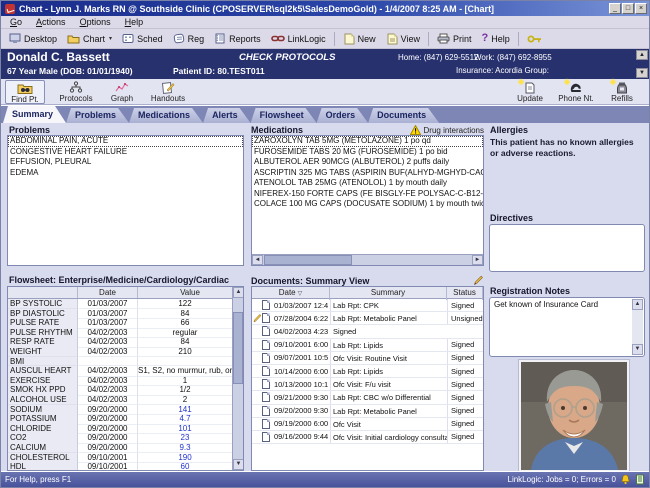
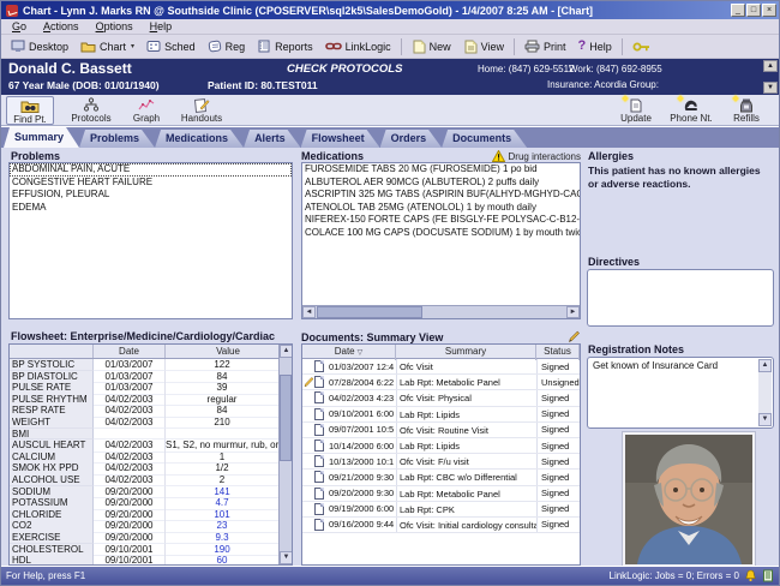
  Chart - Lynn J. Marks RN @ Southside Clinic (CPOSERVER\sql2k5\SalesDemoGold) - 1/4/2007 8:25 AM - [Chart]
  Go
  Actions
  Options
  Help
  Desktop
  Chart
  Sched
  Reg
  Reports
  LinkLogic
  New
  View
  Print
  ?
  Help
  Donald C. Bassett
  CHECK PROTOCOLS
  Home: (847) 629-5512
  Work: (847) 692-8955
  67 Year Male (DOB: 01/01/1940)
  Patient ID: 80.TEST011
  Insurance: Acordia Group:
  Find Pt.
  Protocols
  Graph
  Handouts
  Update
  Phone Nt.
  Refills
  Summary
  Problems
  Medications
  Alerts
  Flowsheet
  Orders
  Documents
  Problems
  ABDOMINAL PAIN, ACUTE
  CONGESTIVE HEART FAILURE
  EFFUSION, PLEURAL
  EDEMA
  Medications
  Drug interactions
- ZAROXOLYN TAB 5MG (METOLAZONE) 1 po qd
  FUROSEMIDE TABS 20 MG (FUROSEMIDE) 1 po bid
  ALBUTEROL AER 90MCG (ALBUTEROL) 2 puffs daily
  ASCRIPTIN 325 MG TABS (ASPIRIN BUF(ALHYD-MGHYD-CA
  ATENOLOL TAB 25MG (ATENOLOL) 1 by mouth daily
  NIFEREX-150 FORTE CAPS (FE BISGLY-FE POLYSAC-C-B12-
  COLACE 100 MG CAPS (DOCUSATE SODIUM) 1 by mouth twi
  Allergies
  This patient has no known allergies or adverse reactions.
  Directives
  Flowsheet: Enterprise/Medicine/Cardiology/Cardiac
  Date
  Value
  BP SYSTOLIC
  01/03/2007
  122
  BP DIASTOLIC
  01/03/2007
  84
  PULSE RATE
  01/03/2007
- 66
+ 39
  PULSE RHYTHM
  04/02/2003
  regular
  RESP RATE
  04/02/2003
  84
  WEIGHT
  04/02/2003
  210
  BMI
  AUSCUL HEART
  04/02/2003
  S1, S2, no murmur, rub, or
- EXERCISE
+ CALCIUM
  04/02/2003
  1
  SMOK HX PPD
  04/02/2003
  1/2
  ALCOHOL USE
  04/02/2003
  2
  SODIUM
  09/20/2000
  141
  POTASSIUM
  09/20/2000
  4.7
  CHLORIDE
  09/20/2000
  101
  CO2
  09/20/2000
  23
- CALCIUM
+ EXERCISE
  09/20/2000
  9.3
  CHOLESTEROL
  09/10/2001
  190
  HDL
  09/10/2001
  60
  Documents: Summary View
  Date
  Summary
  Status
  01/03/2007 12:4
- Lab Rpt: CPK
+ Ofc Visit
  Signed
  07/28/2004 6:22
  Lab Rpt: Metabolic Panel
  Unsigned
  04/02/2003 4:23
+ Ofc Visit: Physical
  Signed
  09/10/2001 6:00
  Lab Rpt: Lipids
  Signed
  09/07/2001 10:5
  Ofc Visit: Routine Visit
  Signed
  10/14/2000 6:00
  Lab Rpt: Lipids
  Signed
  10/13/2000 10:1
  Ofc Visit: F/u visit
  Signed
  09/21/2000 9:30
  Lab Rpt: CBC w/o Differential
  Signed
  09/20/2000 9:30
  Lab Rpt: Metabolic Panel
  Signed
  09/19/2000 6:00
- Ofc Visit
+ Lab Rpt: CPK
  Signed
  09/16/2000 9:44
  Ofc Visit: Initial cardiology consulta
  Signed
  Registration Notes
  Get known of Insurance Card
  For Help, press F1
  LinkLogic: Jobs = 0; Errors = 0
